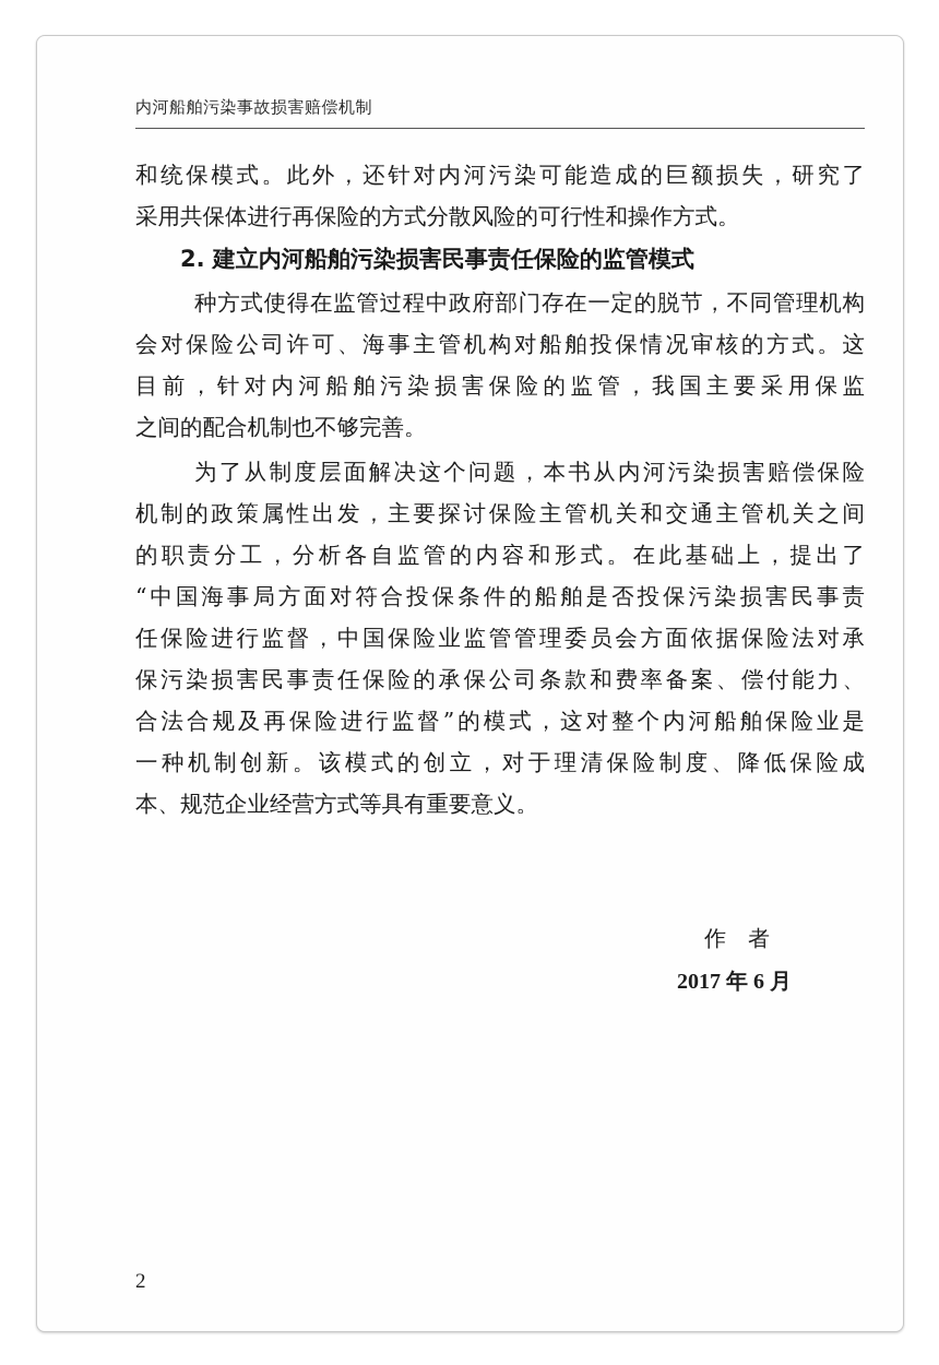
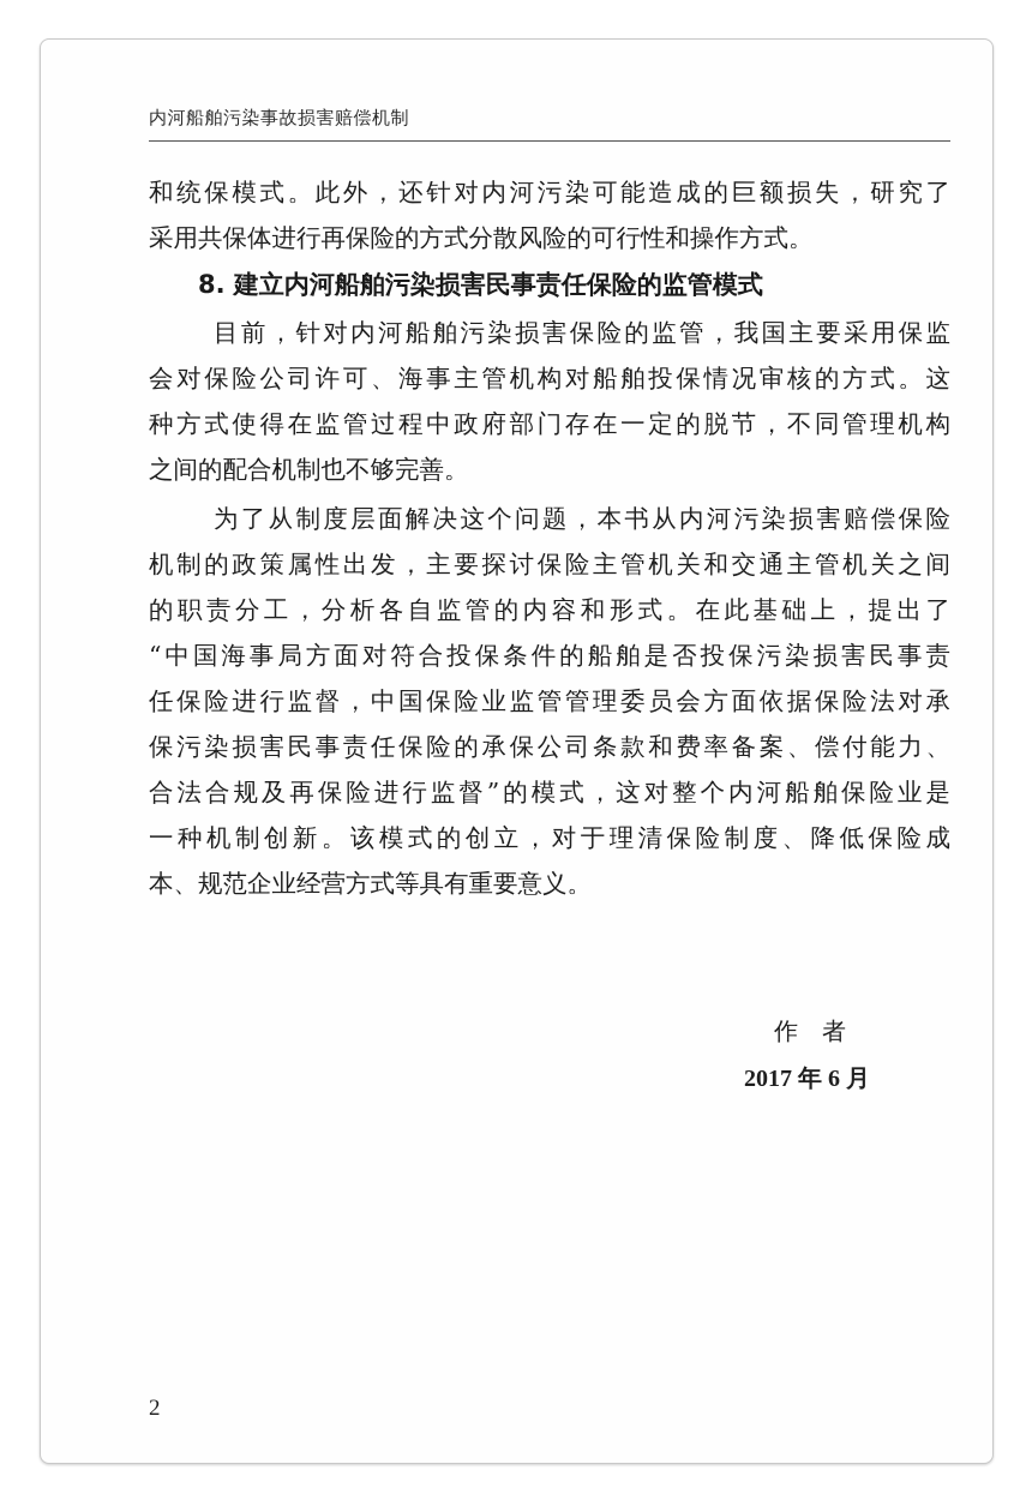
  内河船舶污染事故损害赔偿机制
  和统保模式。此外，还针对内河污染可能造成的巨额损失，研究了
  采用共保体进行再保险的方式分散风险的可行性和操作方式。
- 2. 建立内河船舶污染损害民事责任保险的监管模式
+ 8. 建立内河船舶污染损害民事责任保险的监管模式
- 种方式使得在监管过程中政府部门存在一定的脱节，不同管理机构
+ 目前，针对内河船舶污染损害保险的监管，我国主要采用保监
  会对保险公司许可、海事主管机构对船舶投保情况审核的方式。这
- 目前，针对内河船舶污染损害保险的监管，我国主要采用保监
+ 种方式使得在监管过程中政府部门存在一定的脱节，不同管理机构
  之间的配合机制也不够完善。
  为了从制度层面解决这个问题，本书从内河污染损害赔偿保险
  机制的政策属性出发，主要探讨保险主管机关和交通主管机关之间
  的职责分工，分析各自监管的内容和形式。在此基础上，提出了
  “中国海事局方面对符合投保条件的船舶是否投保污染损害民事责
  任保险进行监督，中国保险业监管管理委员会方面依据保险法对承
  保污染损害民事责任保险的承保公司条款和费率备案、偿付能力、
  合法合规及再保险进行监督”的模式，这对整个内河船舶保险业是
  一种机制创新。该模式的创立，对于理清保险制度、降低保险成
  本、规范企业经营方式等具有重要意义。
  作 者
  2017 年 6 月
  2
